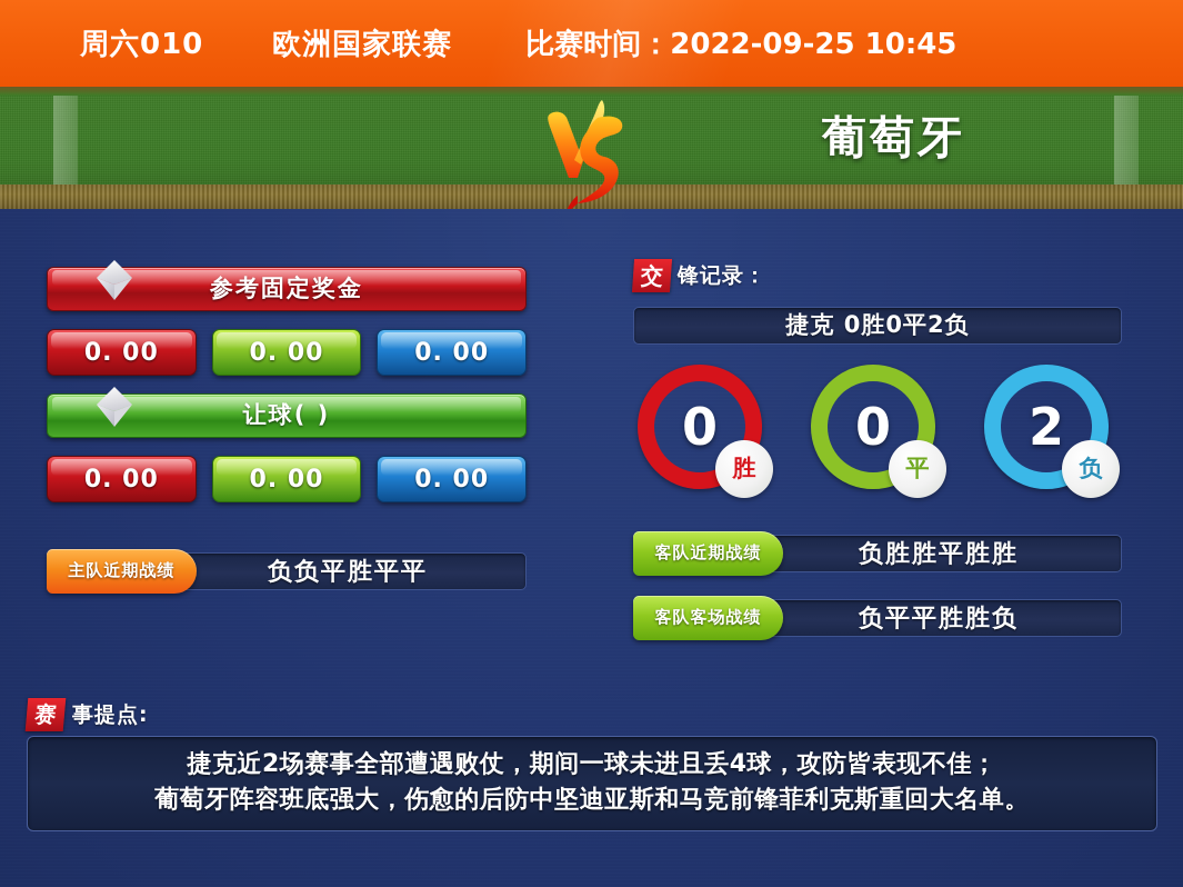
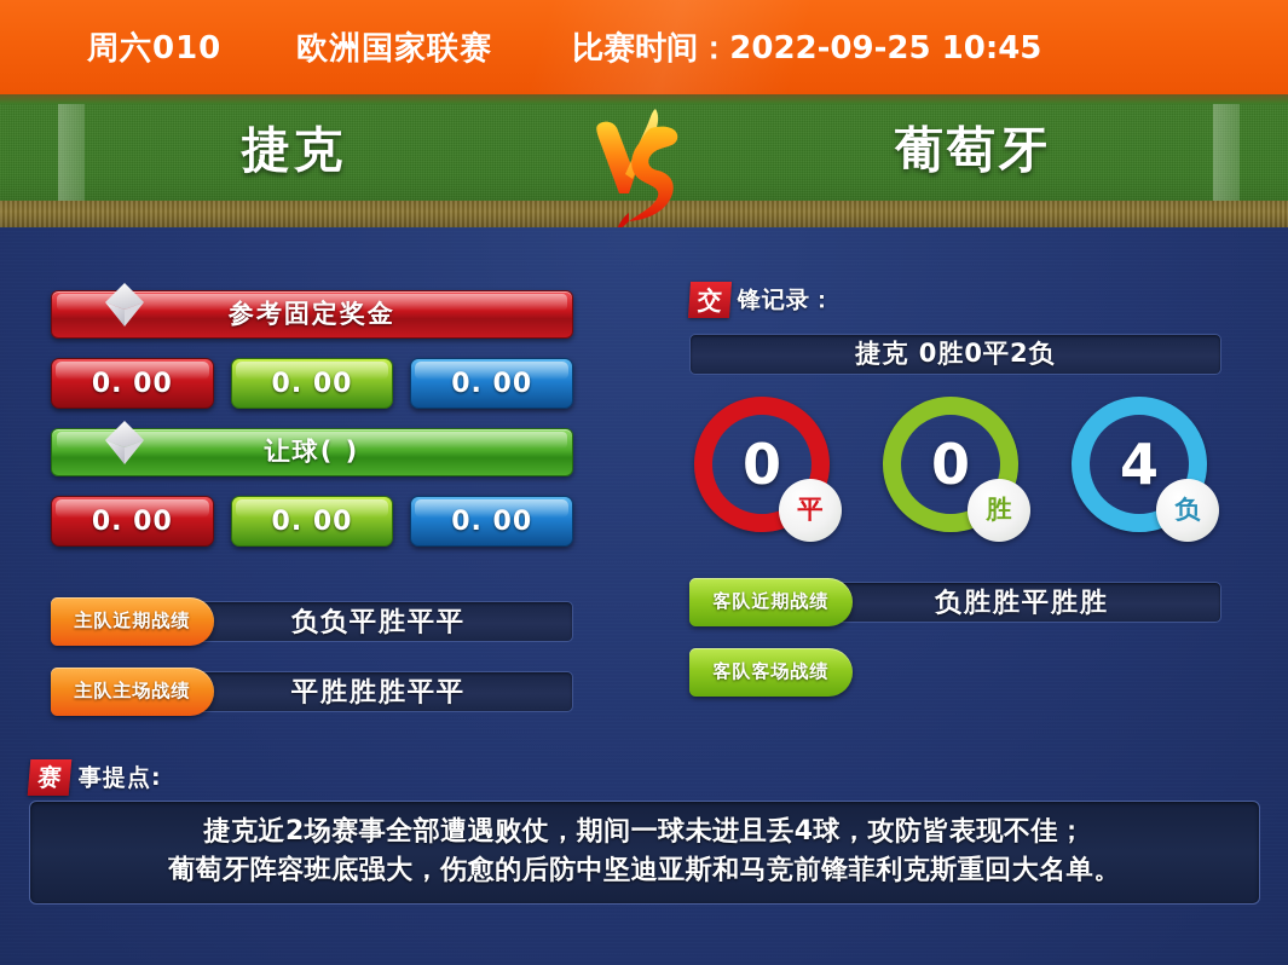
  周六010
  欧洲国家联赛
  比赛时间：2022-09-25 10:45
+ 捷克
  葡萄牙
  参考固定奖金
  0. 00
  0. 00
  0. 00
  让球( )
  0. 00
  0. 00
  0. 00
  负负平胜平平
  主队近期战绩
+ 平胜胜胜平平
+ 主队主场战绩
  锋记录：
  捷克 0胜0平2负
  0
- 胜
+ 平
  0
- 平
+ 胜
- 2
+ 4
  负
  负胜胜平胜胜
  客队近期战绩
- 负平平胜胜负
  客队客场战绩
  事提点:
  捷克近2场赛事全部遭遇败仗，期间一球未进且丢4球，攻防皆表现不佳；
  葡萄牙阵容班底强大，伤愈的后防中坚迪亚斯和马竞前锋菲利克斯重回大名单。
